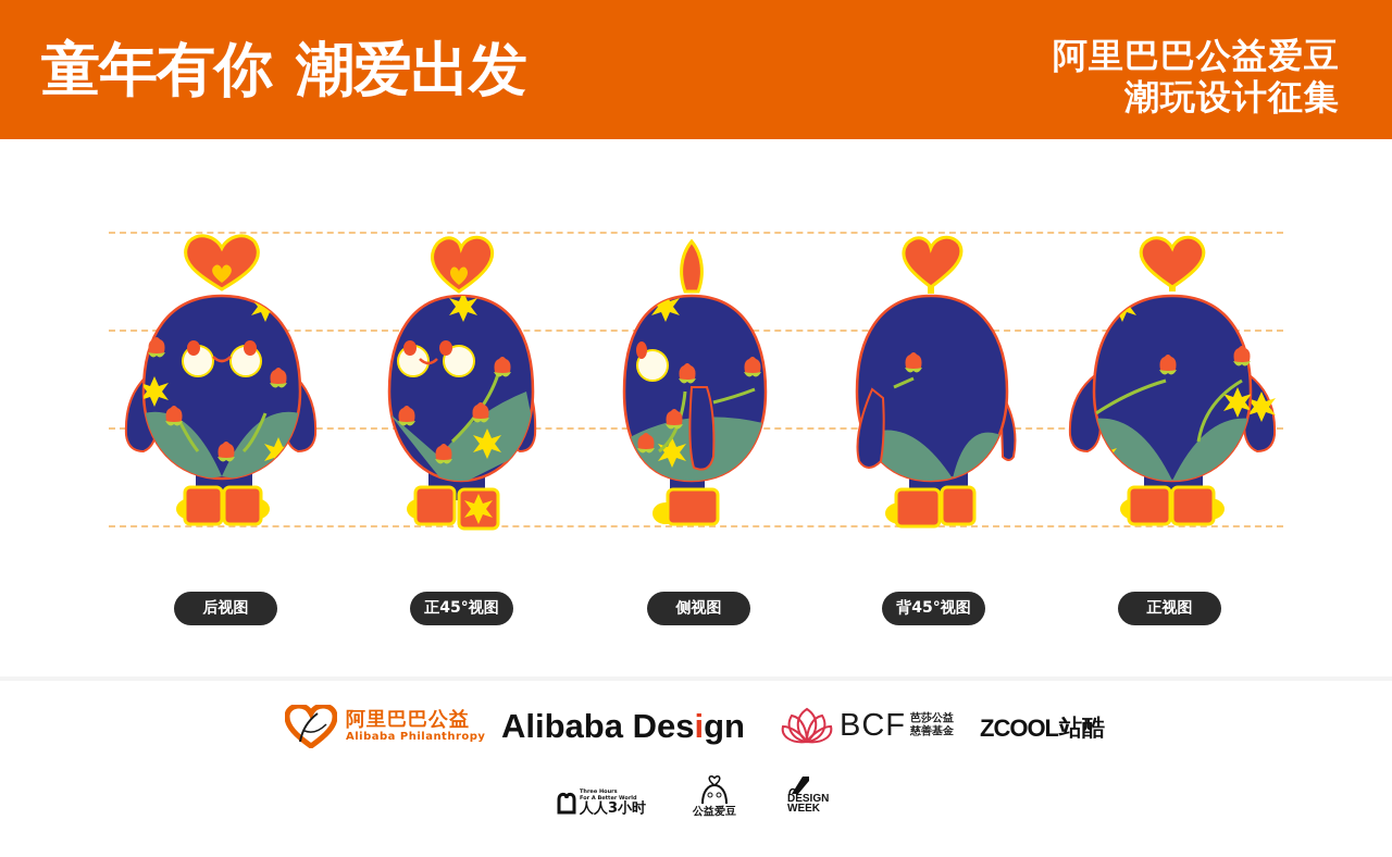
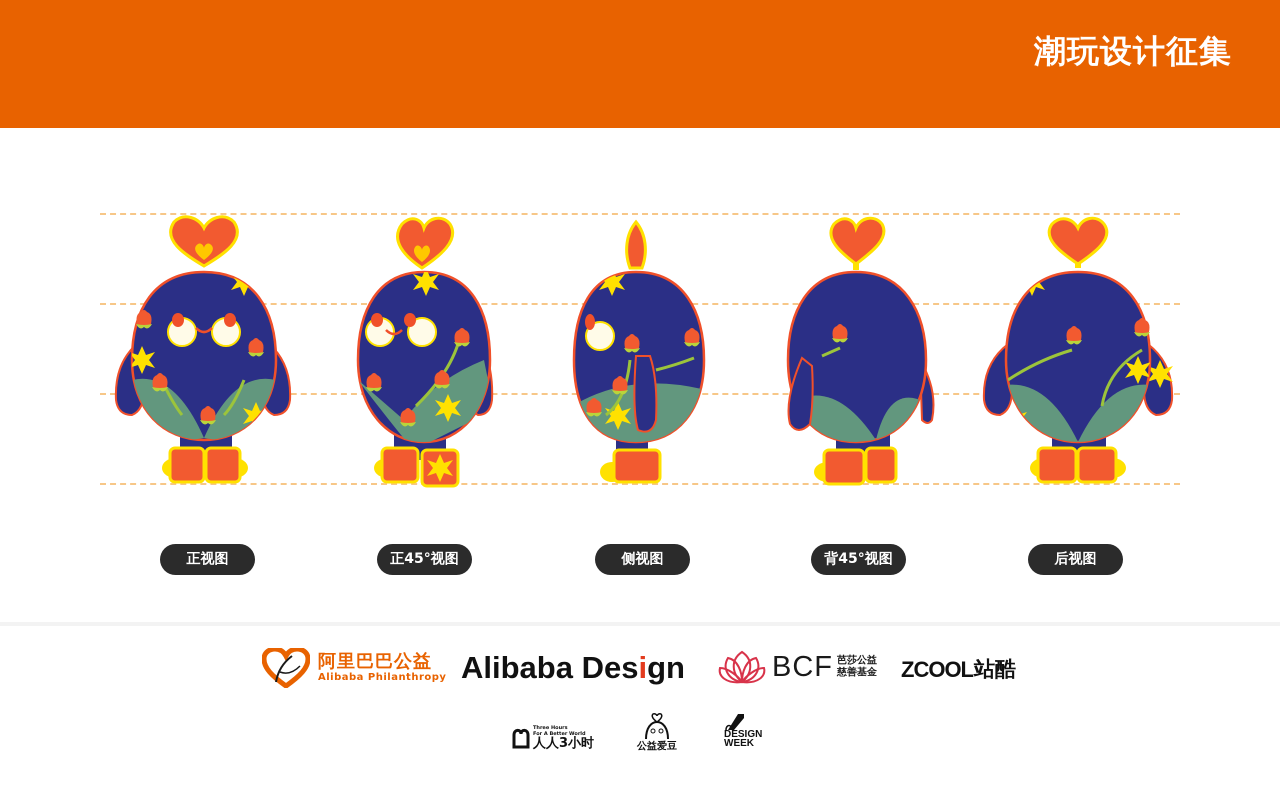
- 童年有你 潮爱出发
- 阿里巴巴公益爱豆
  潮玩设计征集
- 后视图
+ 正视图
  正45°视图
  侧视图
  背45°视图
- 正视图
+ 后视图
  阿里巴巴公益
  Alibaba Philanthropy
  Alibaba Des
  i
  gn
  BCF
  芭莎公益
  慈善基金
  ZCOOL
  站酷
  人人3小时
  公益爱豆
  DESIGN
  WEEK
